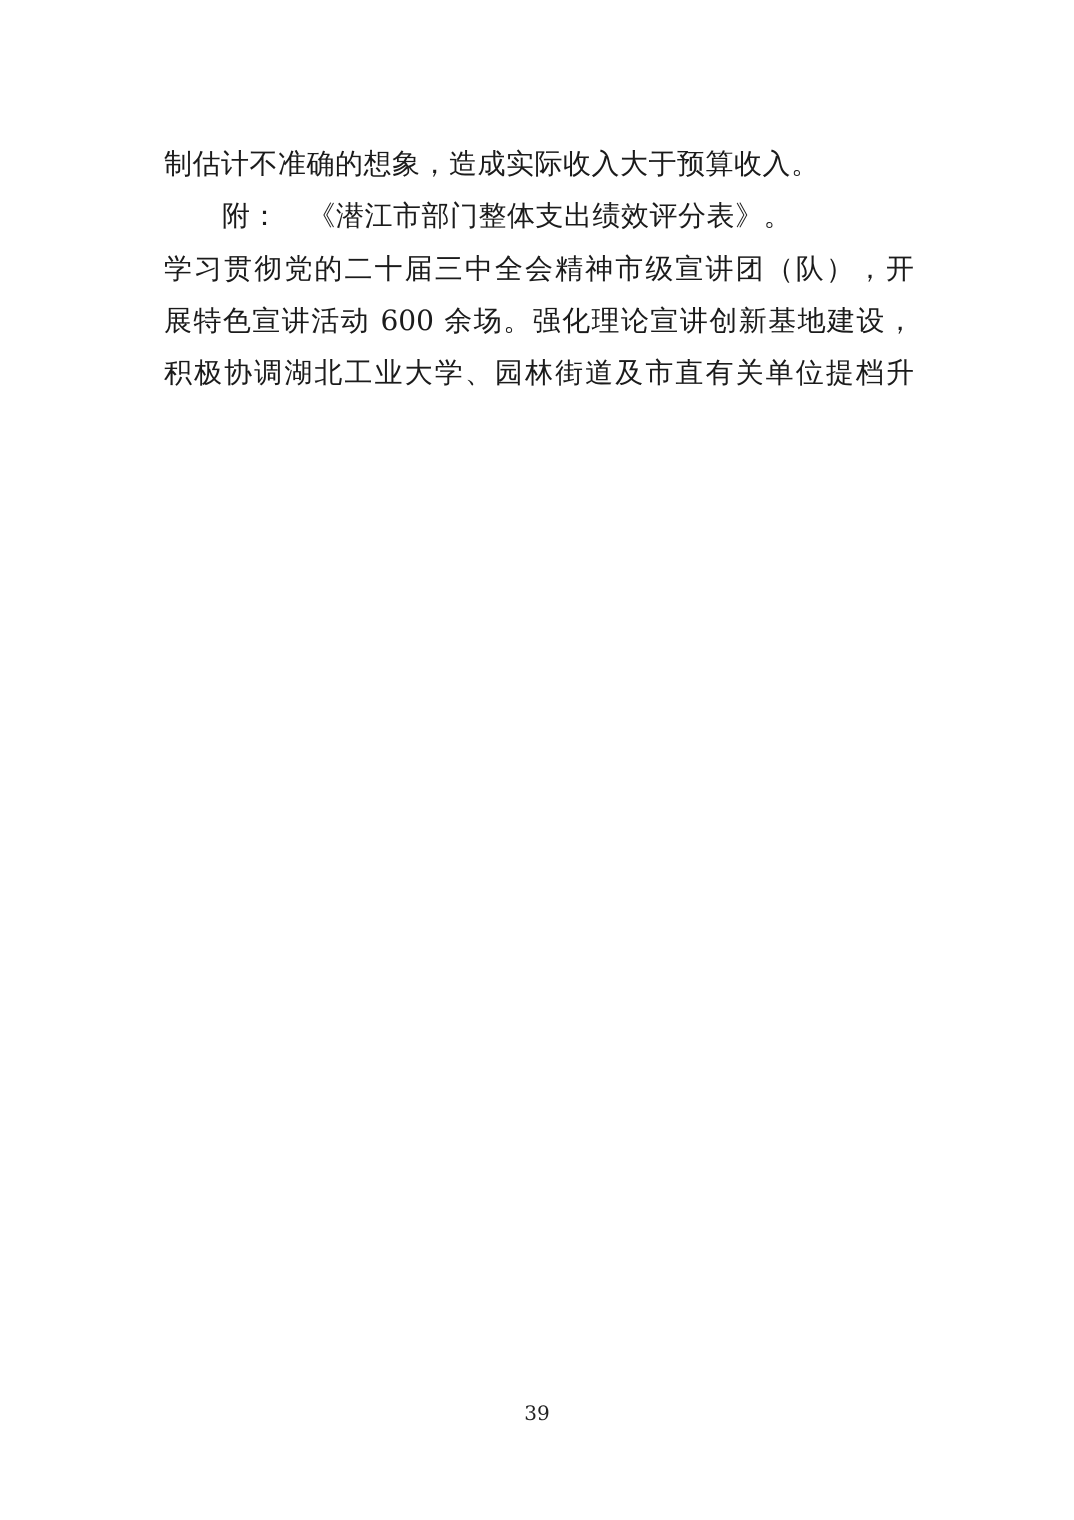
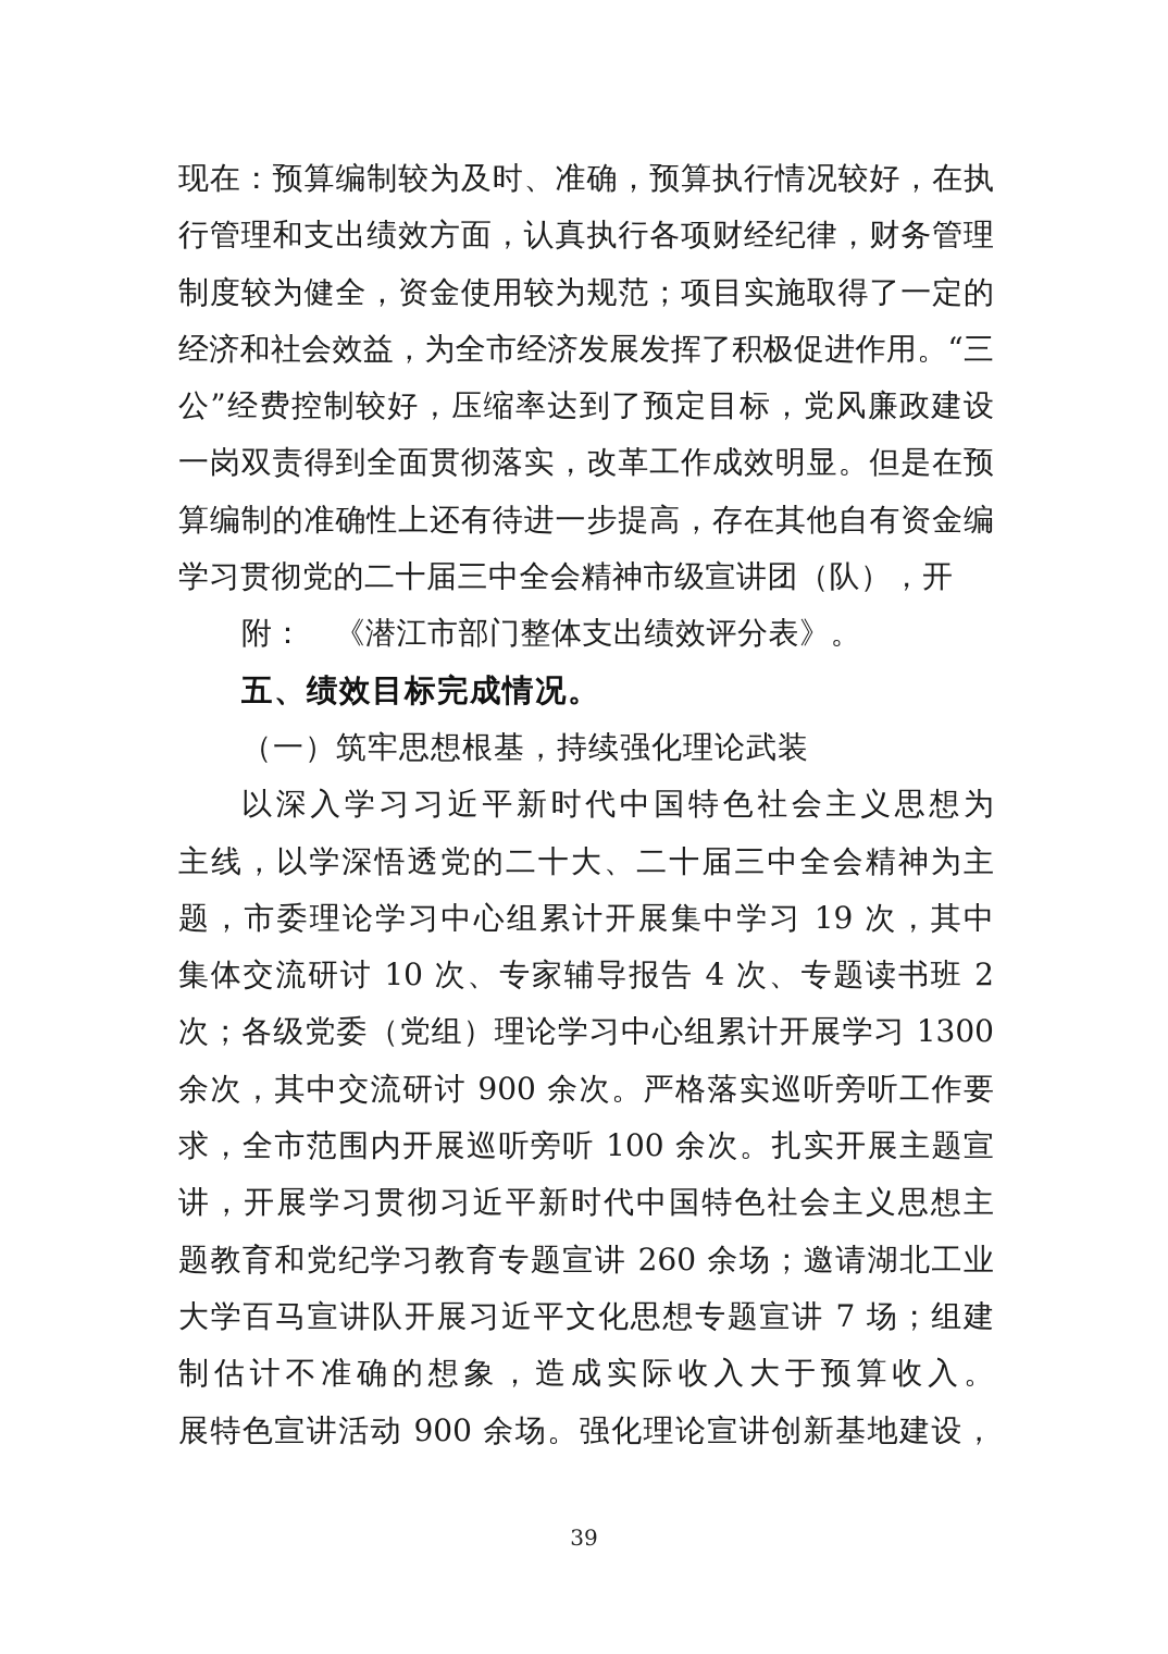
+ 现在：预算编制较为及时、准确，预算执行情况较好，在执
+ 行管理和支出绩效方面，认真执行各项财经纪律，财务管理
+ 制度较为健全，资金使用较为规范；项目实施取得了一定的
+ 经济和社会效益，为全市经济发展发挥了积极促进作用。“三
+ 公”经费控制较好，压缩率达到了预定目标，党风廉政建设
+ 一岗双责得到全面贯彻落实，改革工作成效明显。但是在预
+ 算编制的准确性上还有待进一步提高，存在其他自有资金编
- 制估计不准确的想象，造成实际收入大于预算收入。
+ 学习贯彻党的二十届三中全会精神市级宣讲团（队），开
  附： 《潜江市部门整体支出绩效评分表》。
+ 五、绩效目标完成情况。
+ （一）筑牢思想根基，持续强化理论武装
+ 以深入学习习近平新时代中国特色社会主义思想为
+ 主线，以学深悟透党的二十大、二十届三中全会精神为主
+ 题，市委理论学习中心组累计开展集中学习 19 次，其中
+ 集体交流研讨 10 次、专家辅导报告 4 次、专题读书班 2
+ 次；各级党委（党组）理论学习中心组累计开展学习 1300
+ 余次，其中交流研讨 900 余次。严格落实巡听旁听工作要
+ 求，全市范围内开展巡听旁听 100 余次。扎实开展主题宣
+ 讲，开展学习贯彻习近平新时代中国特色社会主义思想主
+ 题教育和党纪学习教育专题宣讲 260 余场；邀请湖北工业
+ 大学百马宣讲队开展习近平文化思想专题宣讲 7 场；组建
- 学习贯彻党的二十届三中全会精神市级宣讲团（队），开
+ 制估计不准确的想象，造成实际收入大于预算收入。
- 展特色宣讲活动 600 余场。强化理论宣讲创新基地建设，
+ 展特色宣讲活动 900 余场。强化理论宣讲创新基地建设，
- 积极协调湖北工业大学、园林街道及市直有关单位提档升
  39
